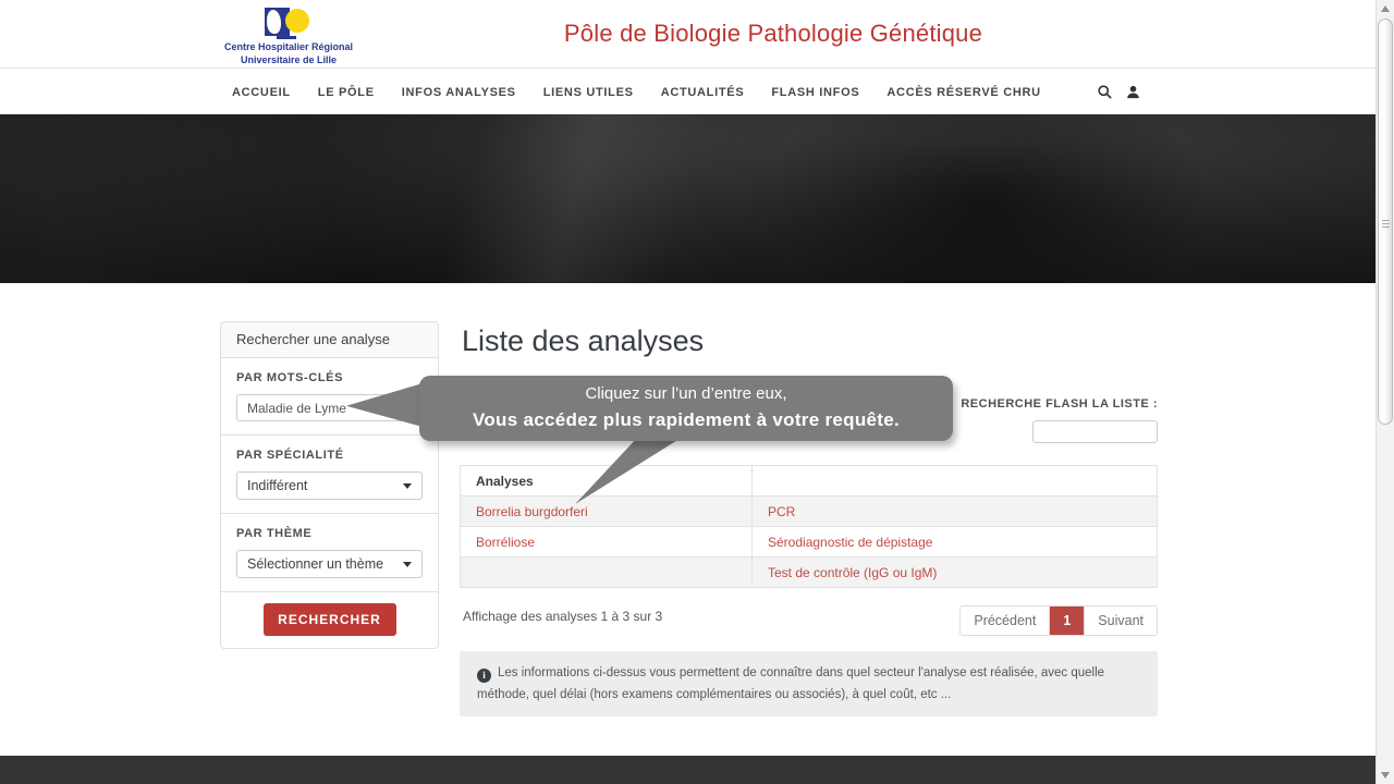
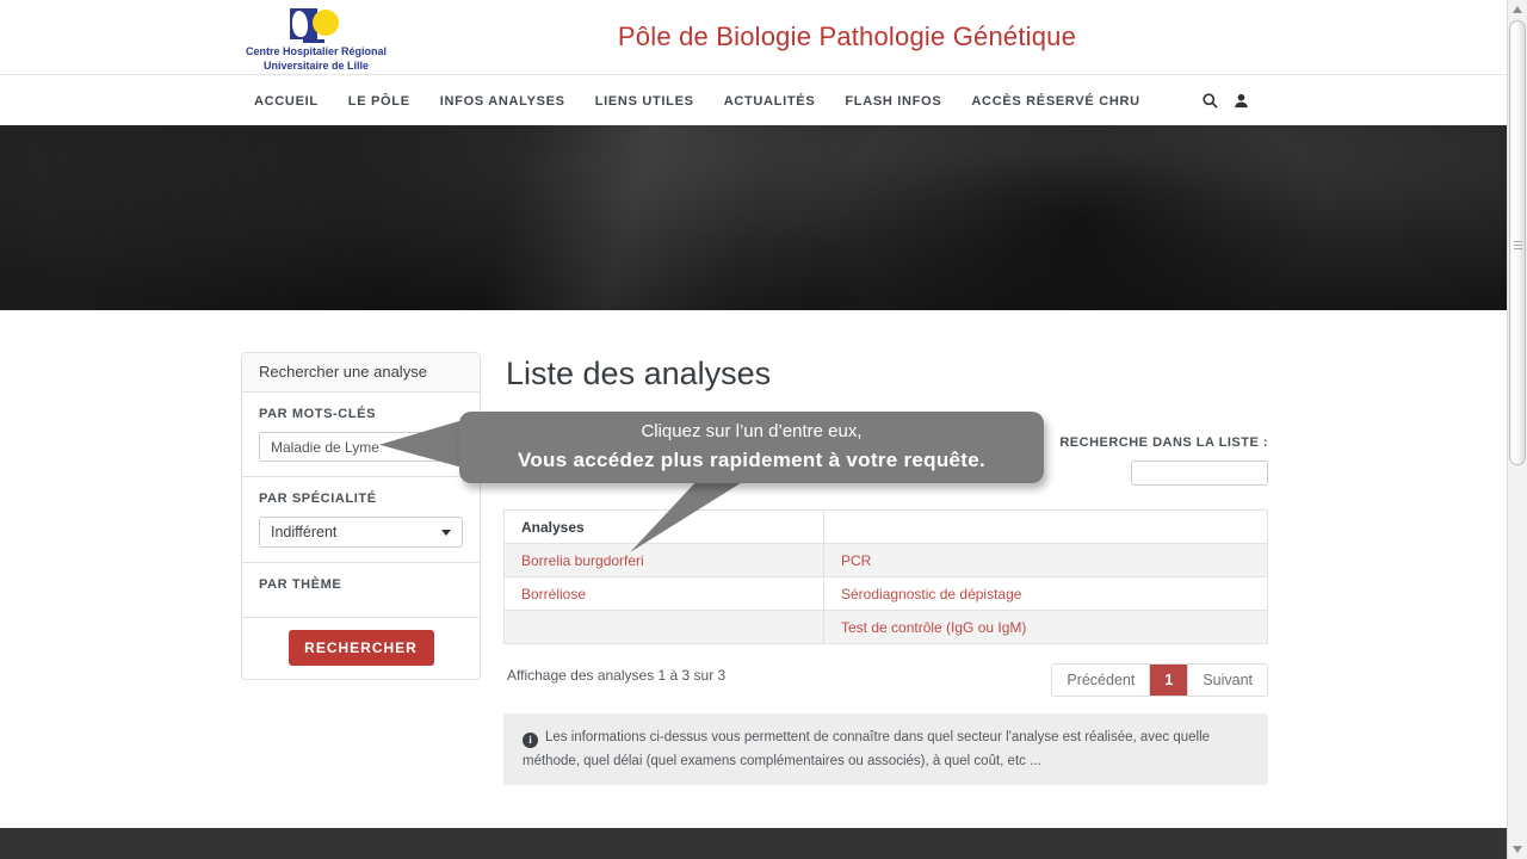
  Centre Hospitalier Régional
  Universitaire de Lille
  Pôle de Biologie Pathologie Génétique
  ACCUEIL
  LE PÔLE
  INFOS ANALYSES
  LIENS UTILES
  ACTUALITÉS
  FLASH INFOS
  ACCÈS RÉSERVÉ CHRU
  Rechercher une analyse
  PAR MOTS-CLÉS
  Maladie de Lyme
  PAR SPÉCIALITÉ
  Indifférent
  PAR THÈME
- Sélectionner un thème
  RECHERCHER
  Liste des analyses
- RECHERCHE FLASH LA LISTE :
+ RECHERCHE DANS LA LISTE :
  Analyses
  Borrelia burgdorferi	PCR
  Borréliose	Sérodiagnostic de dépistage
  	Test de contrôle (IgG ou IgM)
  Affichage des analyses 1 à 3 sur 3
  Précédent
  1
  Suivant
- i Les informations ci-dessus vous permettent de connaître dans quel secteur l'analyse est réalisée, avec quelle méthode, quel délai (hors examens complémentaires ou associés), à quel coût, etc ...
+ i Les informations ci-dessus vous permettent de connaître dans quel secteur l'analyse est réalisée, avec quelle méthode, quel délai (quel examens complémentaires ou associés), à quel coût, etc ...
  Cliquez sur l’un d’entre eux,
  Vous accédez plus rapidement à votre requête.
